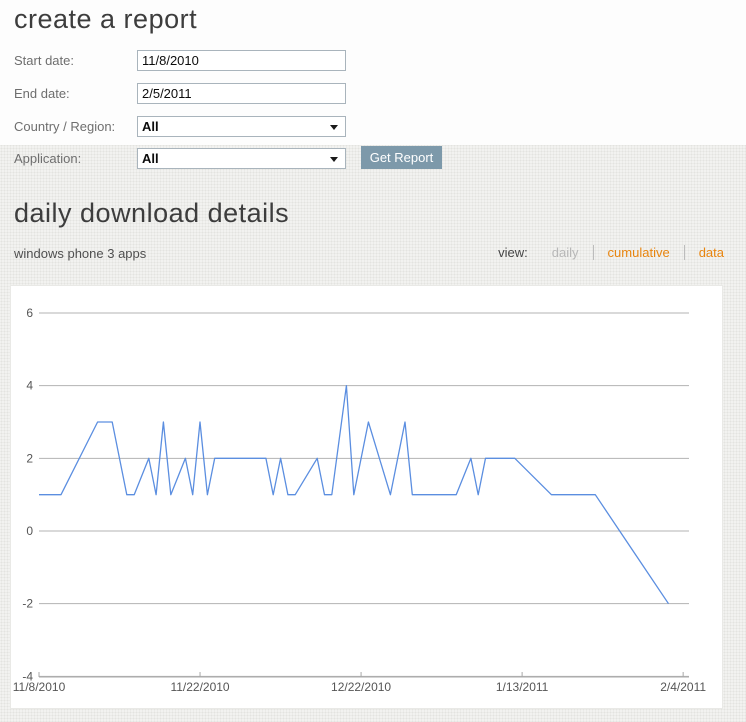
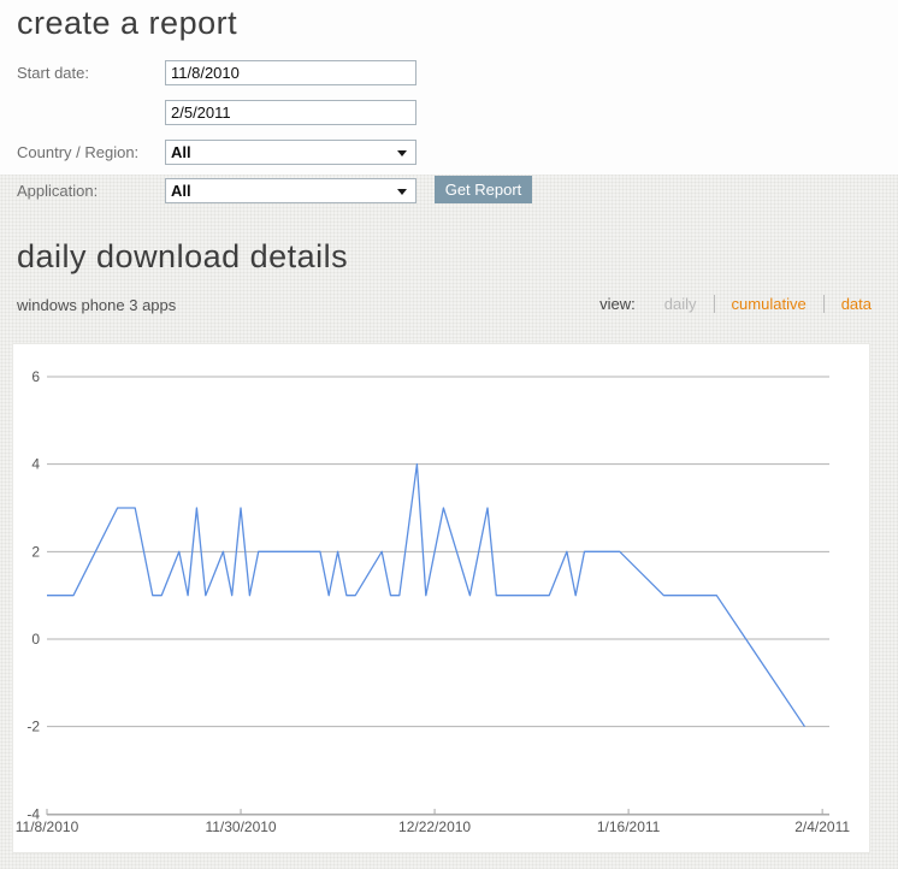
  create a report
  Start date:
  11/8/2010
- End date:
  2/5/2011
  Country / Region:
  All
  Application:
  All
  Get Report
  daily download details
  windows phone 3 apps
  view:
  daily
  cumulative
  data
  6
  4
  2
  0
  -2
  -4
  11/8/2010
- 11/22/2010
+ 11/30/2010
  12/22/2010
- 1/13/2011
+ 1/16/2011
  2/4/2011
